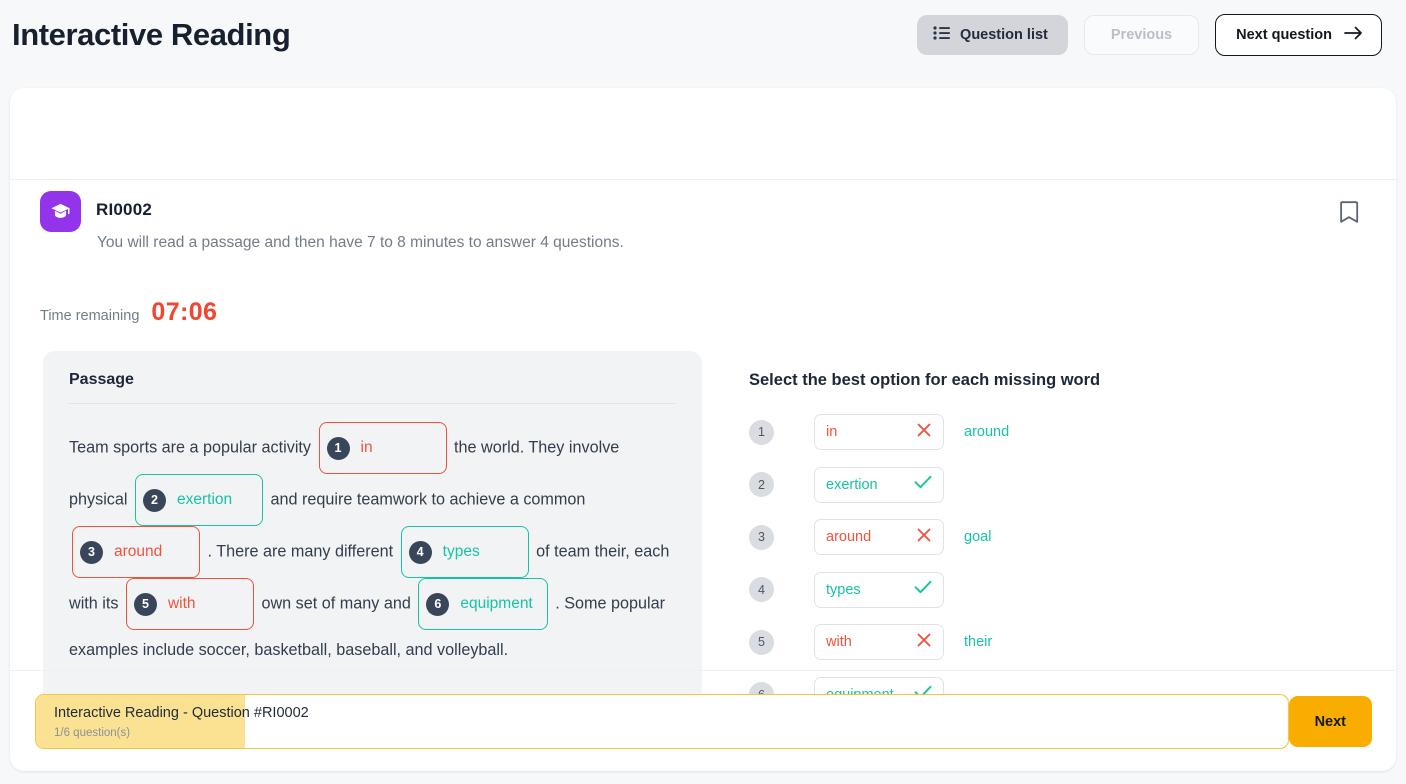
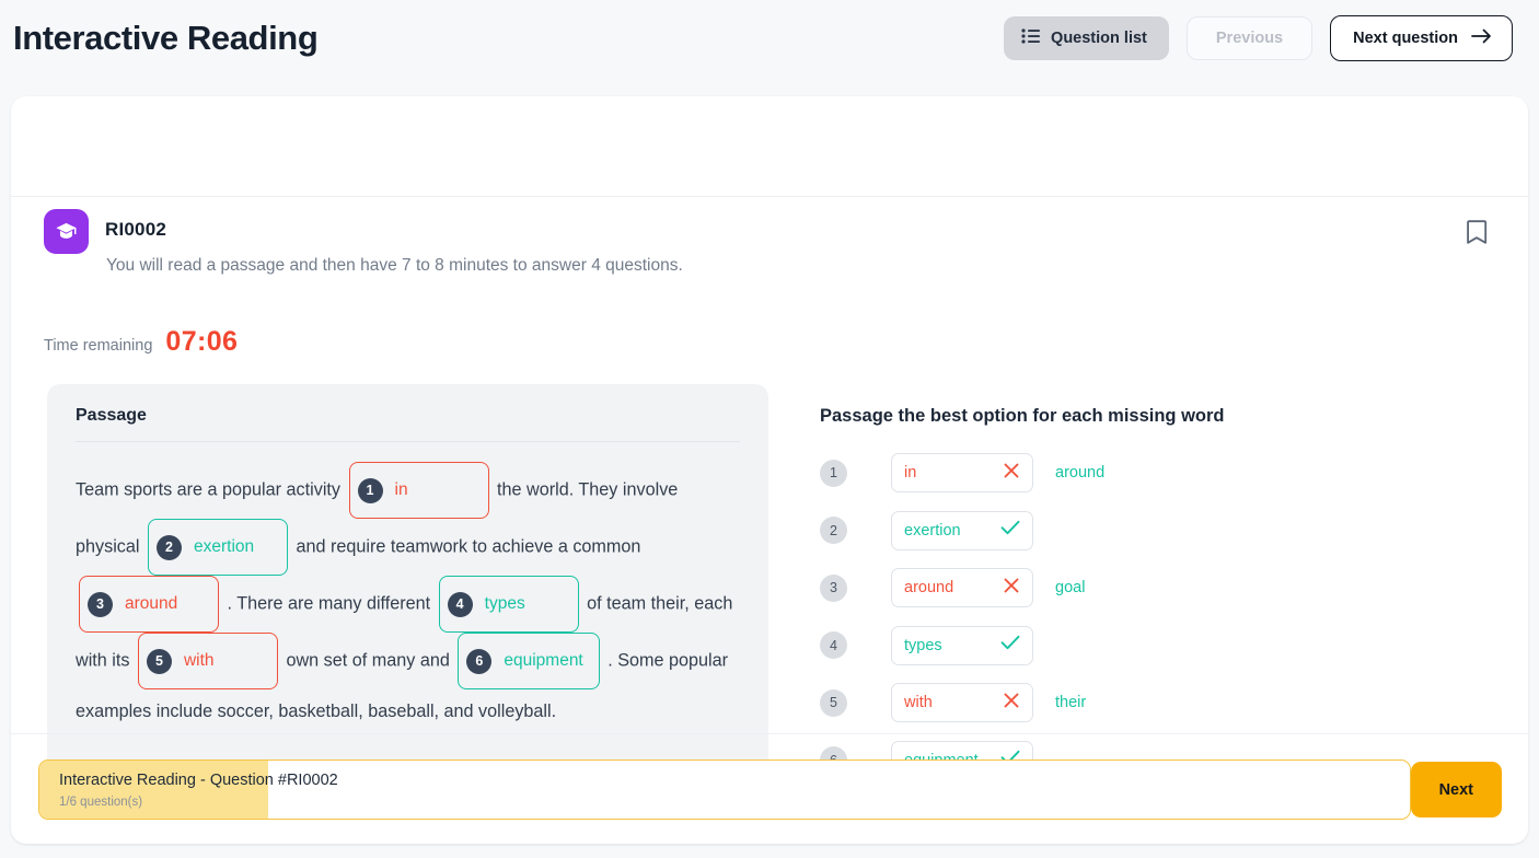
  Interactive Reading
  Question list
  Previous
  Next question
  RI0002
  You will read a passage and then have 7 to 8 minutes to answer 4 questions.
  Time remaining
  07:06
  Passage
  Team sports are a popular activity
  1
  in
  the world. They involve physical
  2
  exertion
  and require teamwork to achieve a common
  3
  around
  . There are many different
  4
  types
  of team their, each with its
  5
  with
  own set of many and
  6
  equipment
  . Some popular examples include soccer, basketball, baseball, and volleyball.
- Select the best option for each missing word
+ Passage the best option for each missing word
  1
  in
  around
  2
  exertion
  3
  around
  goal
  4
  types
  5
  with
  their
  Interactive Reading - Question #RI0002
  1/6 question(s)
  Next
